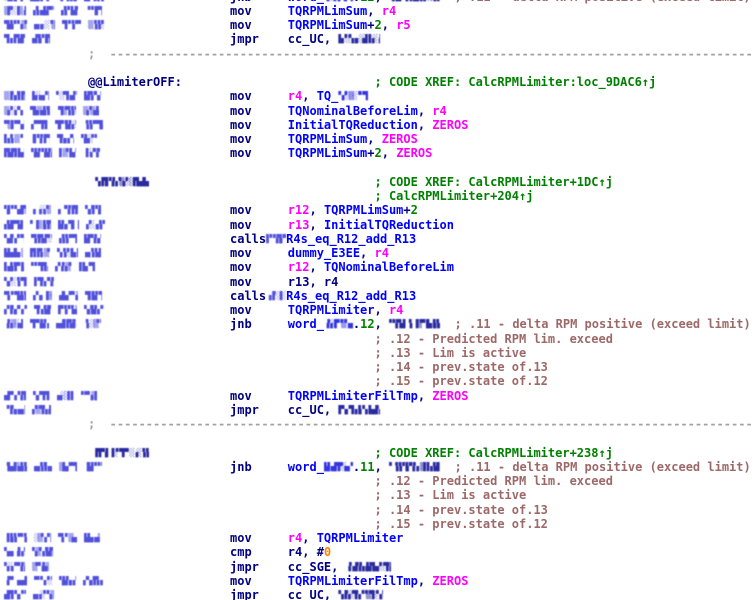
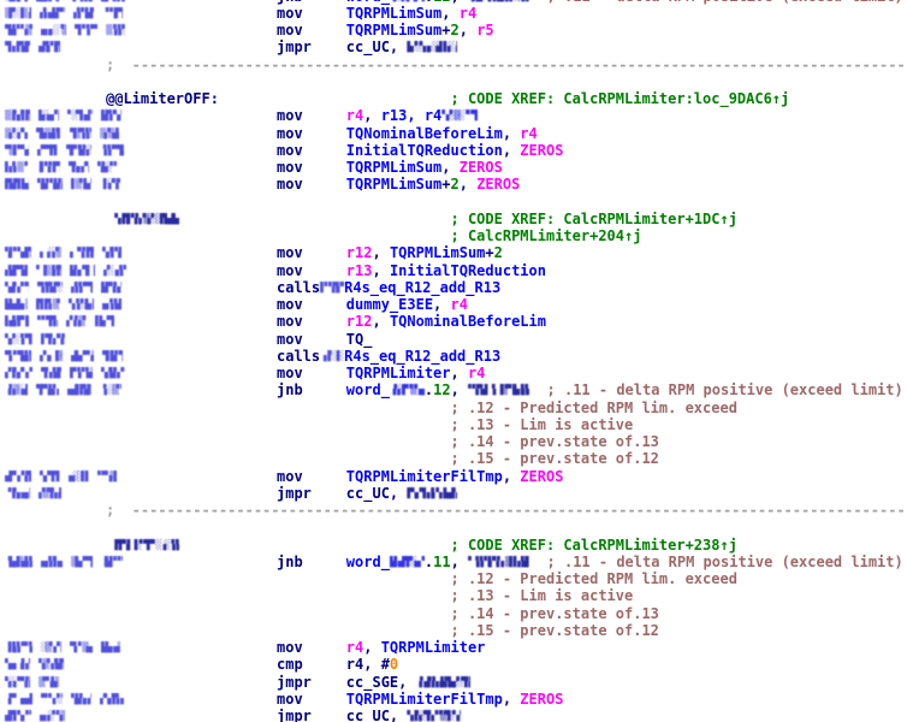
  ▒▛░▐▒▗ ▞▖▄▙▀▘ ▞▞▐▄▛ ▝▝▐▛▜
  mov TQRPMLimSum, r4
  ▜▟▞▝▗▒▀ ▄▗▖░▝▒ ▜▝▝▞▀▀ ▒▝▞▞░
  mov TQRPMLimSum+2, r5
  ▜▗▐▀▟▛ ▄▜▞▐▛
  jmpr cc_UC, ▙▝░▚▗▖░▟▐▗░▗
  ; -----------------------------------------------------------------------------------------
  @@LimiterOFF:
  ; CODE XREF: CalcRPMLimiter:loc_9DAC6↑j
  ▒▐▚▞▌▛ ▙░▄▞▐ ▘░▀▌▄▘ ▙▛▞▚▞
- mov r4, TQ_▘▞░▒░▝▘▀▛
+ mov r4, r13, r4▘▞░▒░▝▘▀▛
  ▒▞░▞▚▖ ▜▙▒▟▞▌ ▜▒▀▞▞ ▒▞▒▟▖
  mov TQNominalBeforeLim, r4
  ▀▒▌▀▚▟ ▞▀▀▛▌ ▜▛▝▙▚░ ▝▞▞▀▜▙
  mov InitialTQReduction, ZEROS
  ▌▞▖▒▝▝ ▐▌▚▘▛▚ ▜▚▖▞▚ ▚▙░▘▜
  mov TQRPMLimSum, ZEROS
  ▛▙▛▌▙▞ ▚▙▘▚▙▚ ▌▒▘▙▞ ▐░▞▚▀
  mov TQRPMLimSum+2, ZEROS
  ▚▐▜▌▚▚▝▒▞░░▛▙▟▙▞
  ; CODE XREF: CalcRPMLimiter+1DC↑j
  ; CalcRPMLimiter+204↑j
  ▚▌▘▚▟▛ ▖▗░▞▒ ▖▝▚▘▛▛ ▚▞▌▚▌
  mov r12, TQRPMLimSum+2
  ▞▟▛▀▟░ ▘▐▒▐▞▛ ▙▚▖▜▌▐ ▞░▗▞▞▗
  mov r13, InitialTQReduction
  ▚▟▘▞▝▚ ▀▞▛▄▀░ ▞▞▞▀▜ ▙▛▚▚▞
  calls▌▘▚▜▞▀R4s_eq_R12_add_R13
  ▙▙▟▙▖▒ ▛▌▛▖▒▘ ▚▝▞░▙▐ ▄▝▞▄▌
  mov dummy_E3EE, r4
  ▌▟▞▛▘▙ ▘▘▜▜▗ ▞▗▚▒▘ ▌▙▝▀▌
  mov r12, TQNominalBeforeLim
  ▚▞░▝▞▜▐ ▌▜▚▝▚▚
- mov r13, r4
+ mov TQ_
  ▀▖▘▜▟▞ ▞▗▖▐▒░ ▟▙▞▀▗▒ ▜▒▙▘▜
  calls▗▐▘░▌░R4s_eq_R12_add_R13
  ▞▐▚▞▘▖▀ ▜▘▞▟▛ ▛▝▞▝▄▒ ▚▞▙▚▝▝
  mov TQRPMLimiter, r4
  ▗▚▒░▄▌ ▜▀▚▙▘▞ ▄▟▌▛▟▒ ▝▖░▒▘
  jnb word_▗▚░▛▝▒▘▄ .12, ▘▚▀▄▌▝▖▐▒▀▐▙▐▞▄ ; .11 - delta RPM positive (exceed limit)
  ; .12 - Predicted RPM lim. exceed
  ; .13 - Lim is active
  ; .14 - prev.state of.13
  ; .15 - prev.state of.12
  ▄▛▘▖▚▜ ▚▞▜▀▌ ▄░░▌▌ ▘▀▗▒▙
  mov TQRPMLimiterFilTmp, ZEROS
  ▝▐▚▖▄▖ ▞▒▜▚▗▚
  jmpr cc_UC, ▛▚▖▜▗▐▖▚▐▄▟▚
  ; -----------------------------------------------------------------------------------------
  ▛▛▚▌▐░▘▜▀▘░▗░▝▞▞
  ; CODE XREF: CalcRPMLimiter+238↑j
  ▝▙▟▒▟▞▟ ▄▞▞▌▄ ▒▙▞▀▜ ▐▙▌▘▘
  jnb word_▙▌▄▛▛░▄▝ .11, ▘▝▞▞▐▞▚▘▖▒▌▌▞▟▌ ; .11 - delta RPM positive (exceed limit)
  ; .12 - Predicted RPM lim. exceed
  ; .13 - Lim is active
  ; .14 - prev.state of.13
  ; .15 - prev.state of.12
  ▐▐▞▖▀▝▄ ░▒▘▞▐ ▀▖▘▒▄▞ ▙▙▖▄▒
  mov r4, TQRPMLimiter
  ▚▄▖▗▌▞ ▚▒▘▞▙▛
  cmp r4, #0
  ▚░▖▀▚▚ ▒▀▗▙▒
  jmpr cc_SGE, ▗▘▟▚▚▗▙▜▄▞░▜▚
  ▗▀▘▗▄▄▌ ▀▝▗▝░ ▚▙▚▖▞ ▞▚▞▛▖▖
  mov TQRPMLimiterFilTmp, ZEROS
  ▟▛▌▚▖▘ ▄▗░▘▚▒
  jmpr cc_UC, ▚▐▚░▜▚▝▝▒▜░▘▞
